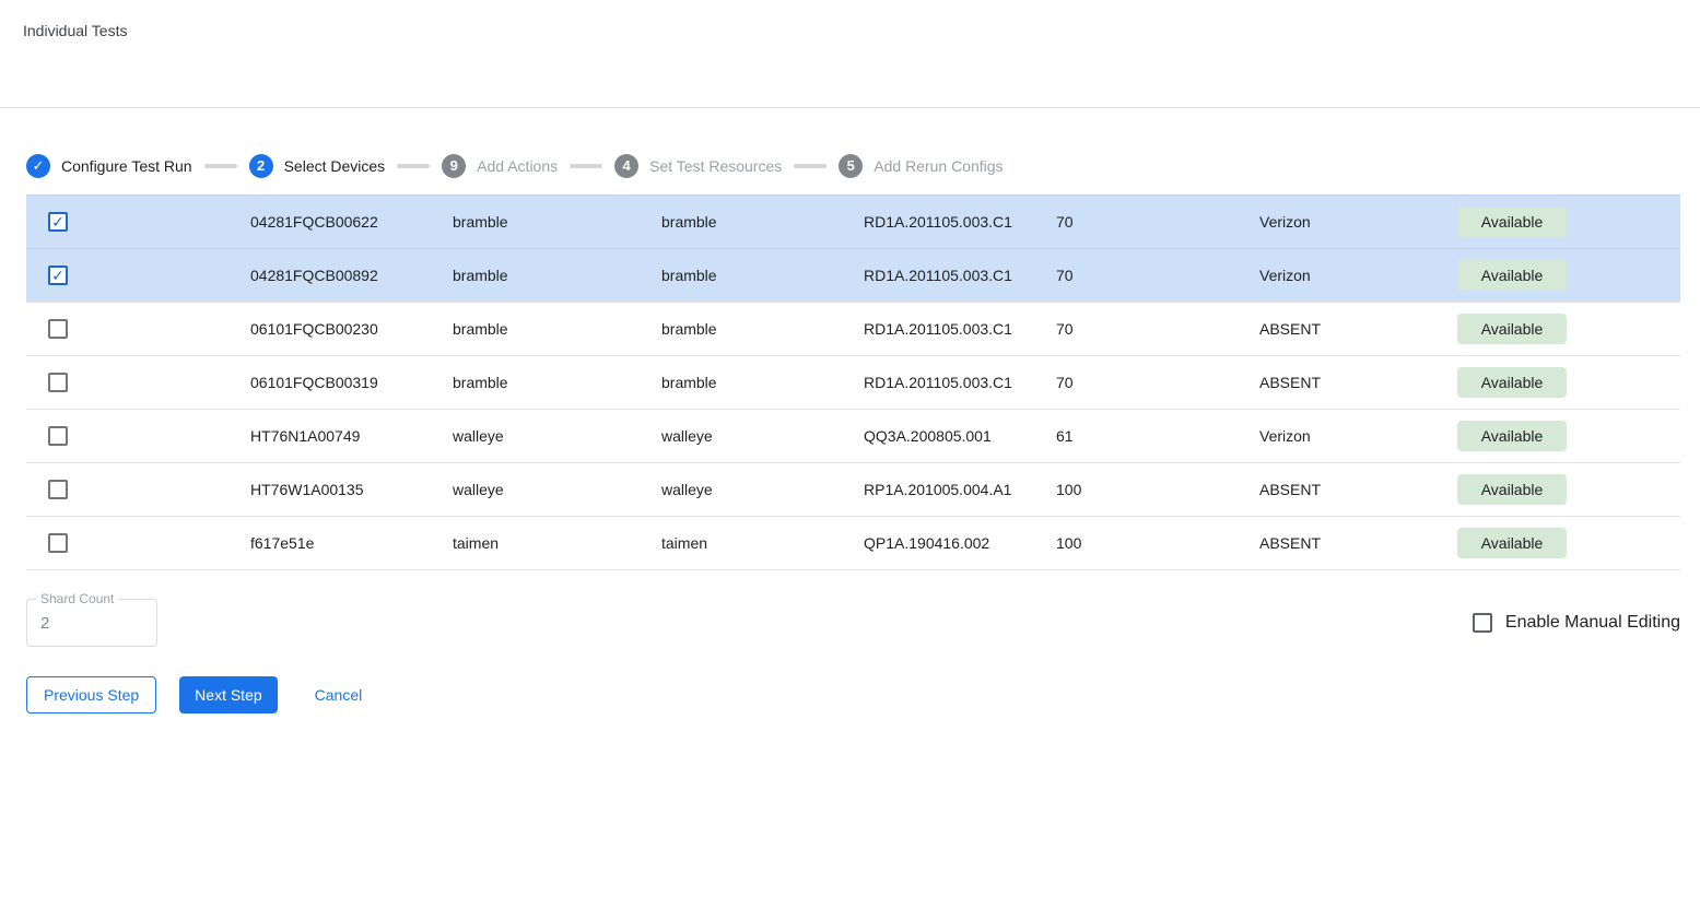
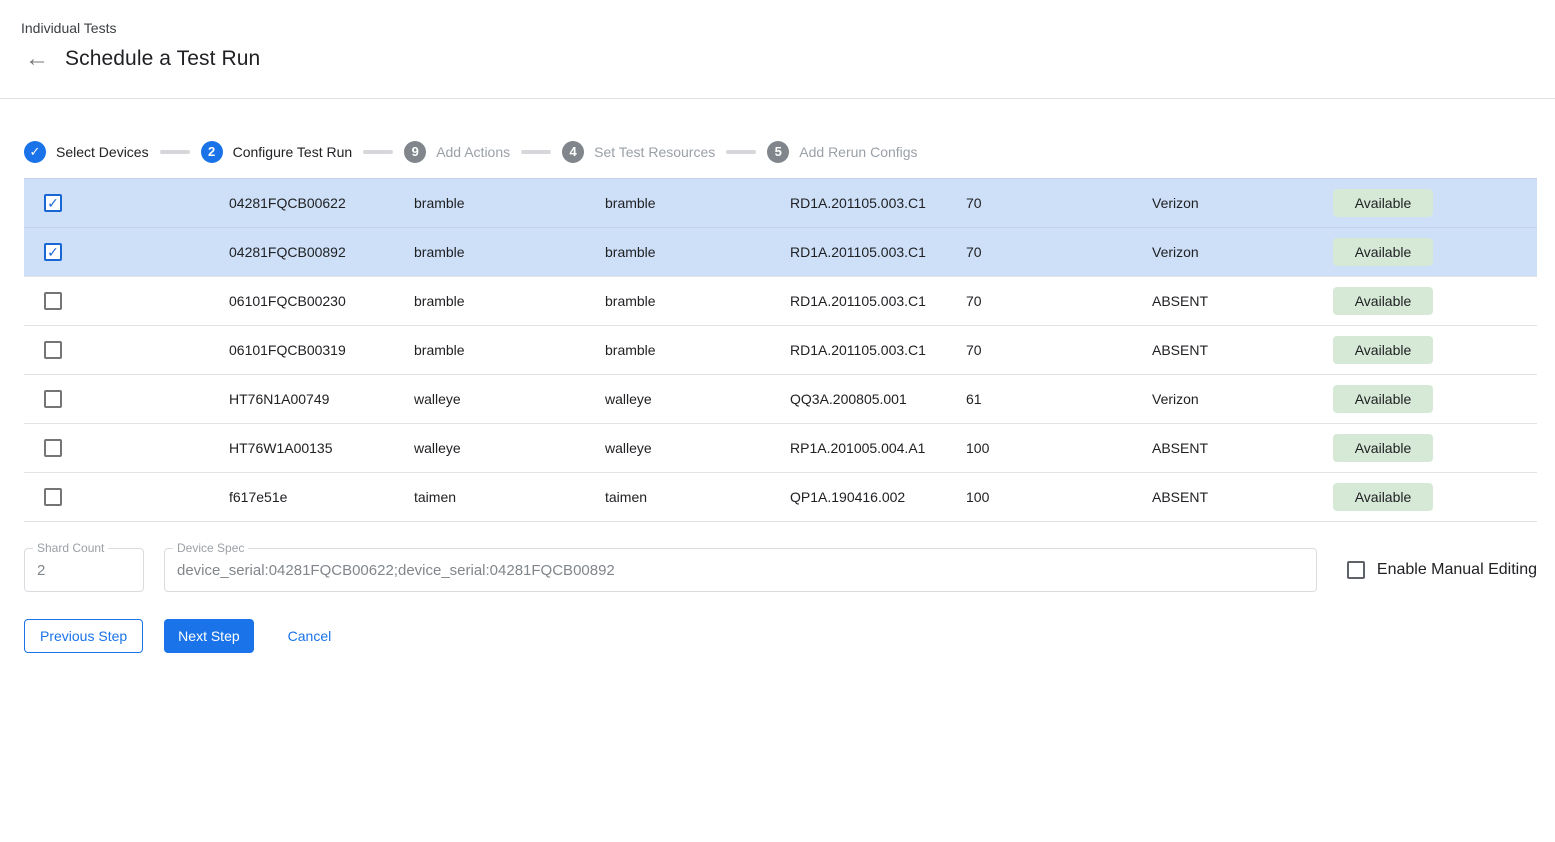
  Individual Tests
+ ←
+ Schedule a Test Run
  ✓
- Configure Test Run
+ Select Devices
  2
- Select Devices
+ Configure Test Run
  9
  Add Actions
  4
  Set Test Resources
  5
  Add Rerun Configs
  ✓
  04281FQCB00622
  bramble
  bramble
  RD1A.201105.003.C1
  70
  Verizon
  Available
  ✓
  04281FQCB00892
  bramble
  bramble
  RD1A.201105.003.C1
  70
  Verizon
  Available
  06101FQCB00230
  bramble
  bramble
  RD1A.201105.003.C1
  70
  ABSENT
  Available
  06101FQCB00319
  bramble
  bramble
  RD1A.201105.003.C1
  70
  ABSENT
  Available
  HT76N1A00749
  walleye
  walleye
  QQ3A.200805.001
  61
  Verizon
  Available
  HT76W1A00135
  walleye
  walleye
  RP1A.201005.004.A1
  100
  ABSENT
  Available
  f617e51e
  taimen
  taimen
  QP1A.190416.002
  100
  ABSENT
  Available
  Shard Count
  2
+ Device Spec
+ device_serial:04281FQCB00622;device_serial:04281FQCB00892
  Enable Manual Editing
  Previous Step
  Next Step
  Cancel
